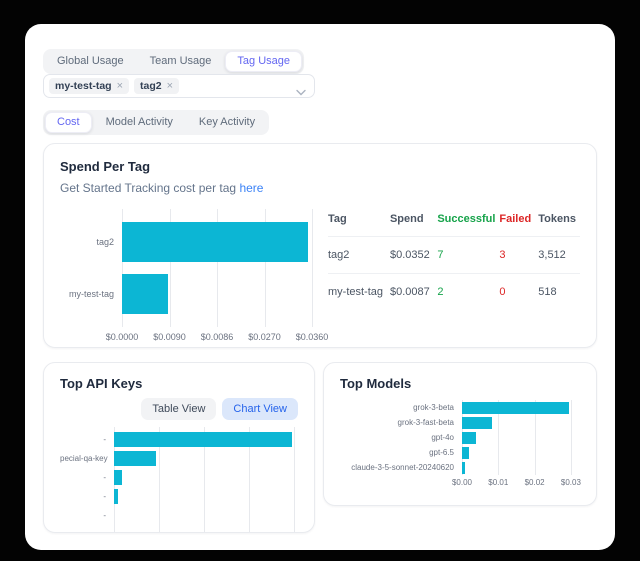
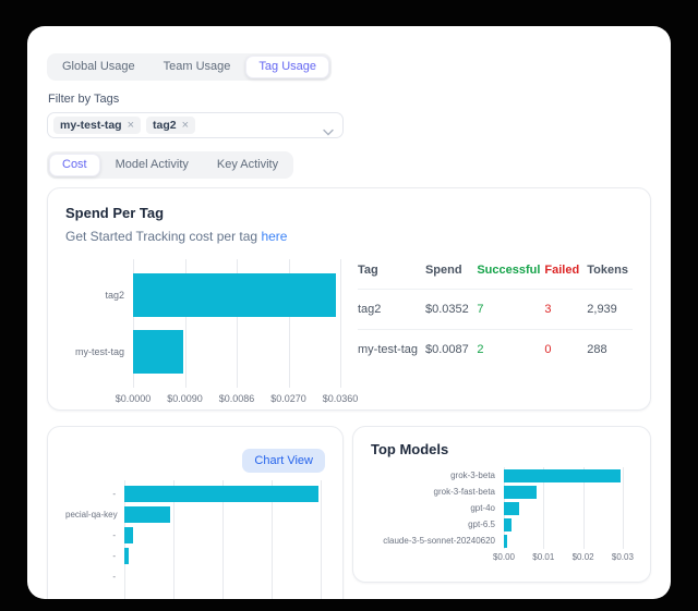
  Global Usage
  Team Usage
  Tag Usage
+ Filter by Tags
  my-test-tag
  ×
  tag2
  ×
  Cost
  Model Activity
  Key Activity
  Spend Per Tag
  Get Started Tracking cost per tag here
  tag2
  my-test-tag
  $0.0000
  $0.0090
  $0.0086
  $0.0270
  $0.0360
  Tag	Spend	Successful	Failed	Tokens
- tag2	$0.0352	7	3	3,512
+ tag2	$0.0352	7	3	2,939
- my-test-tag	$0.0087	2	0	518
+ my-test-tag	$0.0087	2	0	288
- Top API Keys
- Table View
  Chart View
  -
  pecial-qa-key
  -
  -
  -
  Top Models
  grok-3-beta
  grok-3-fast-beta
  gpt-4o
  gpt-6.5
  claude-3-5-sonnet-20240620
  $0.00
  $0.01
  $0.02
  $0.03
